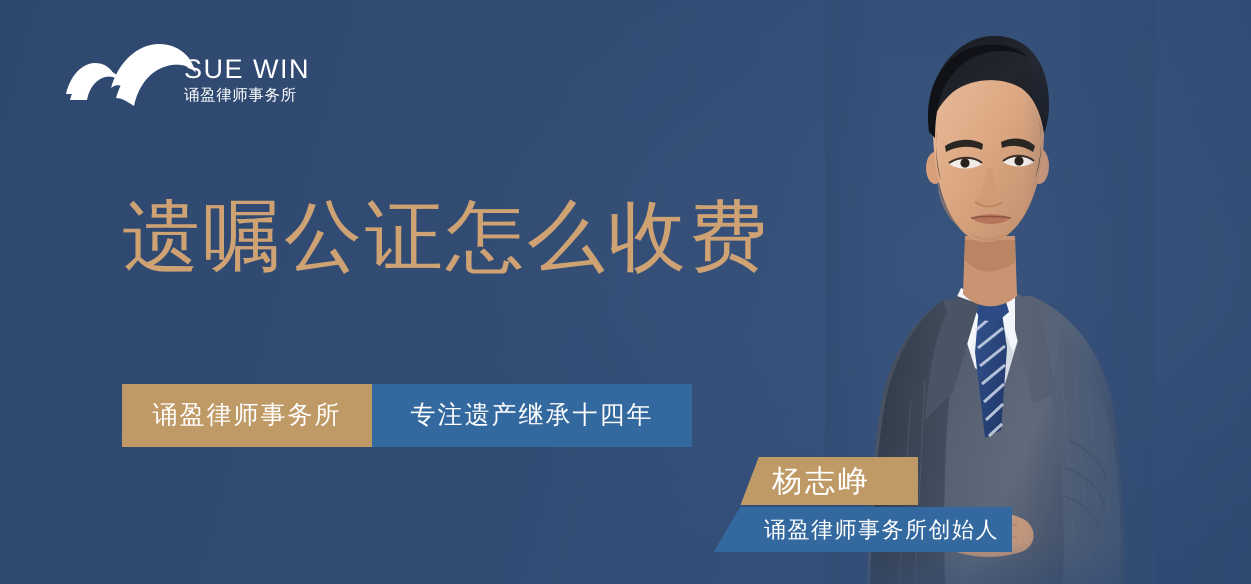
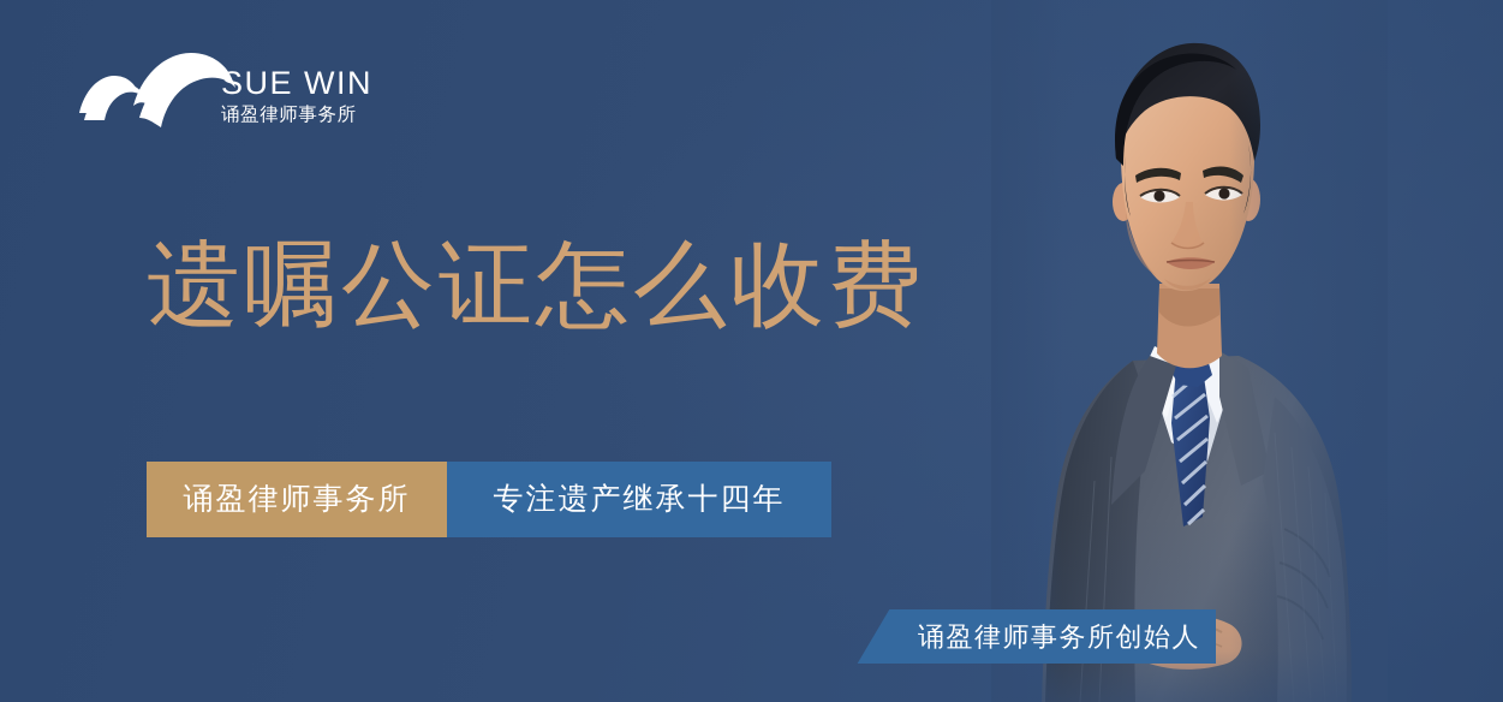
  SUE WIN
  诵盈律师事务所
  遗嘱公证怎么收费
  诵盈律师事务所
  专注遗产继承十四年
- 杨志峥
  诵盈律师事务所创始人
